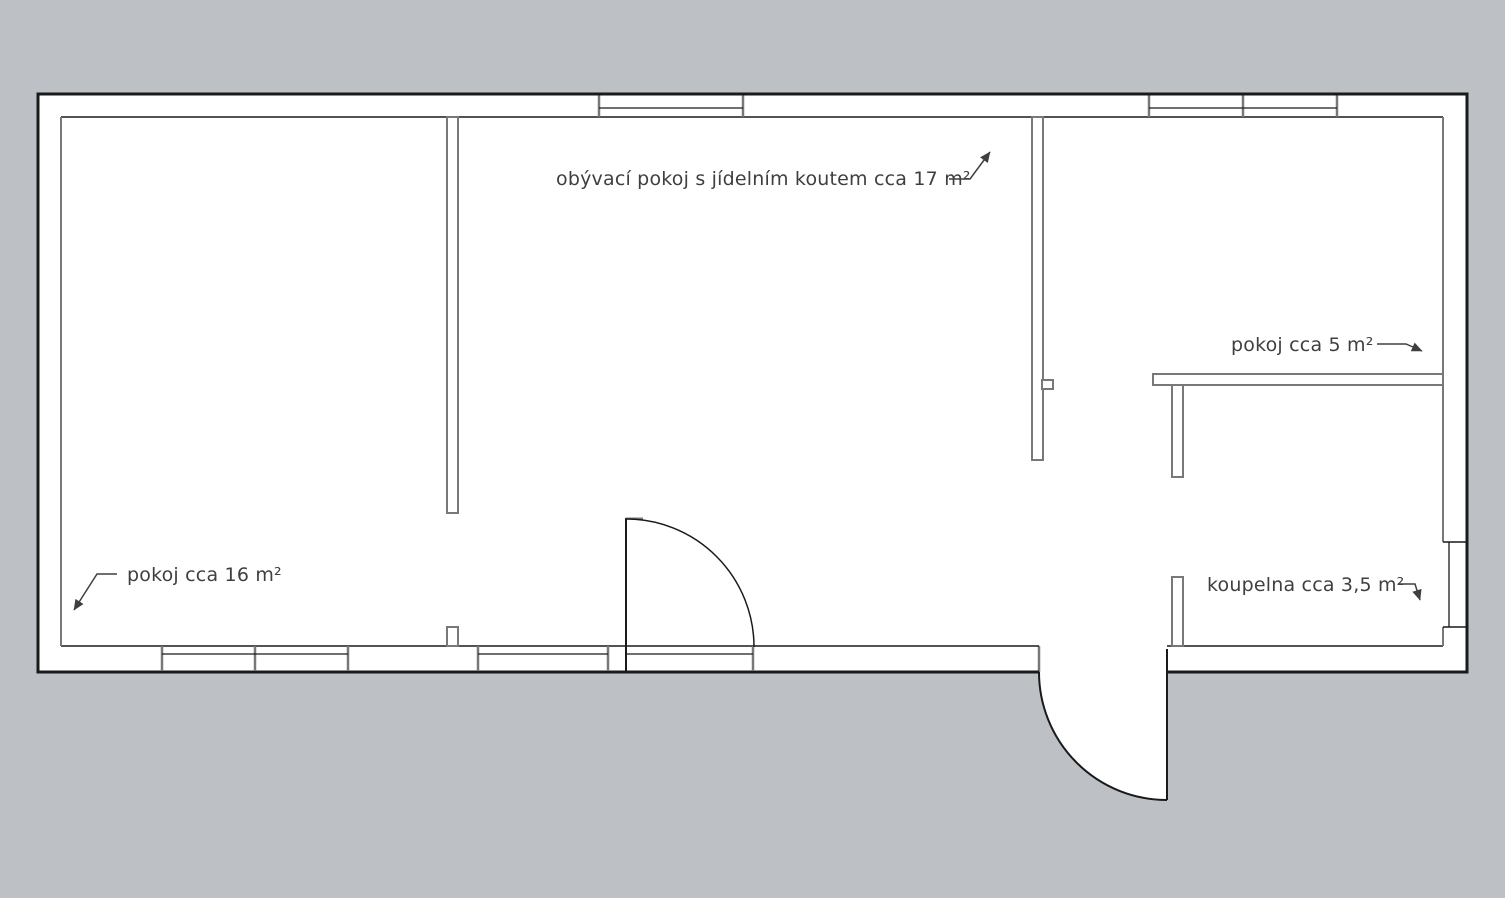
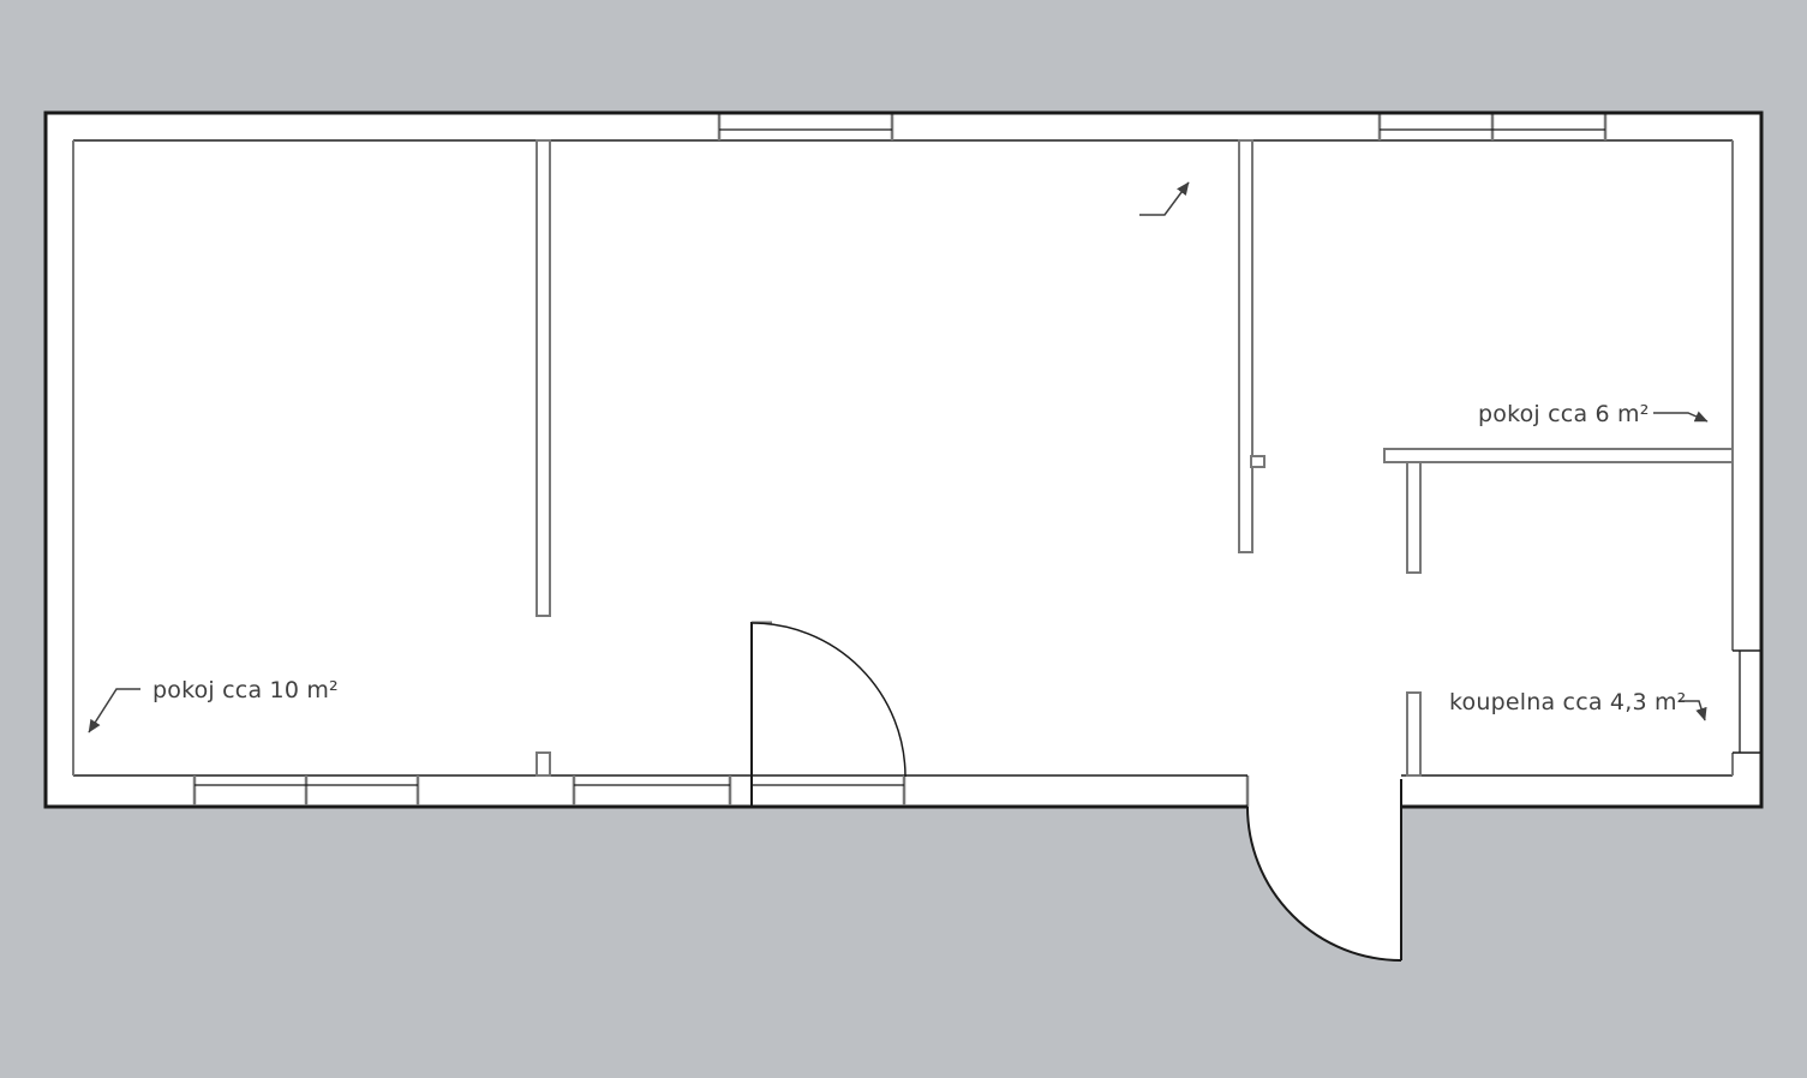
- obývací pokoj s jídelním koutem cca 17 m²
- pokoj cca 5 m²
+ pokoj cca 6 m²
- pokoj cca 16 m²
+ pokoj cca 10 m²
- koupelna cca 3,5 m²
+ koupelna cca 4,3 m²
